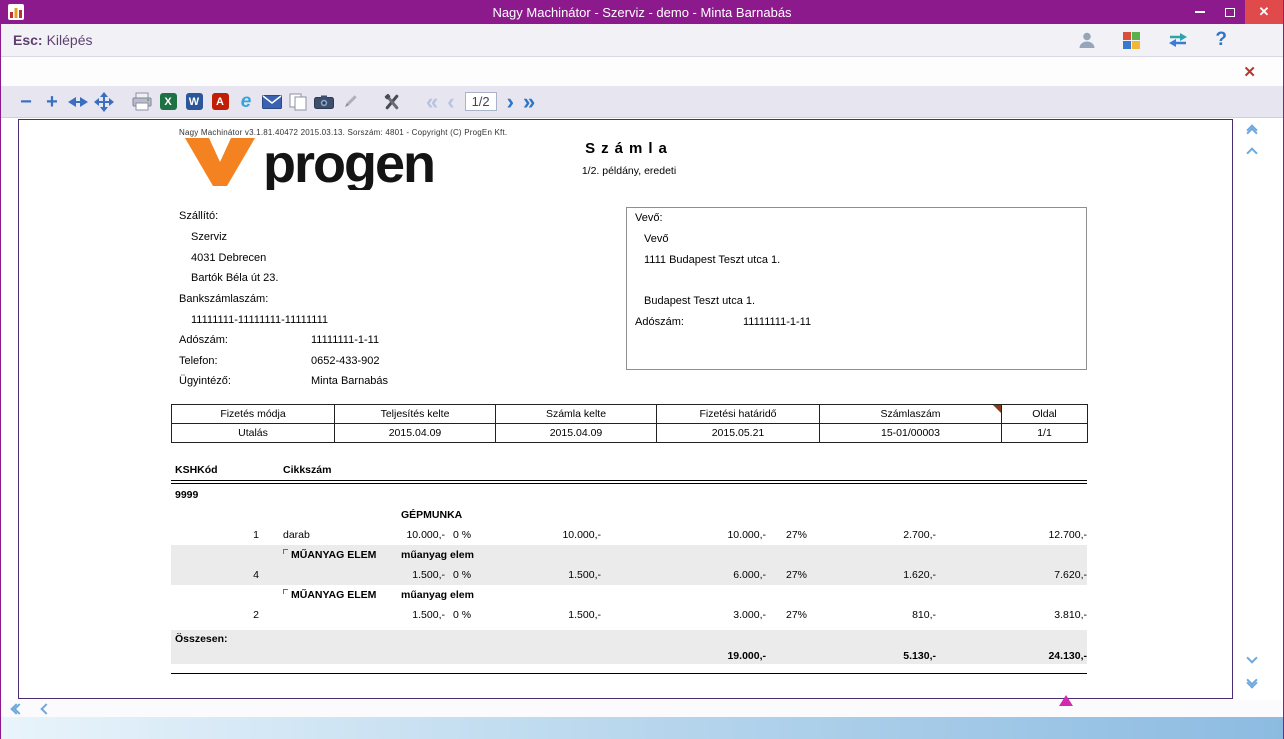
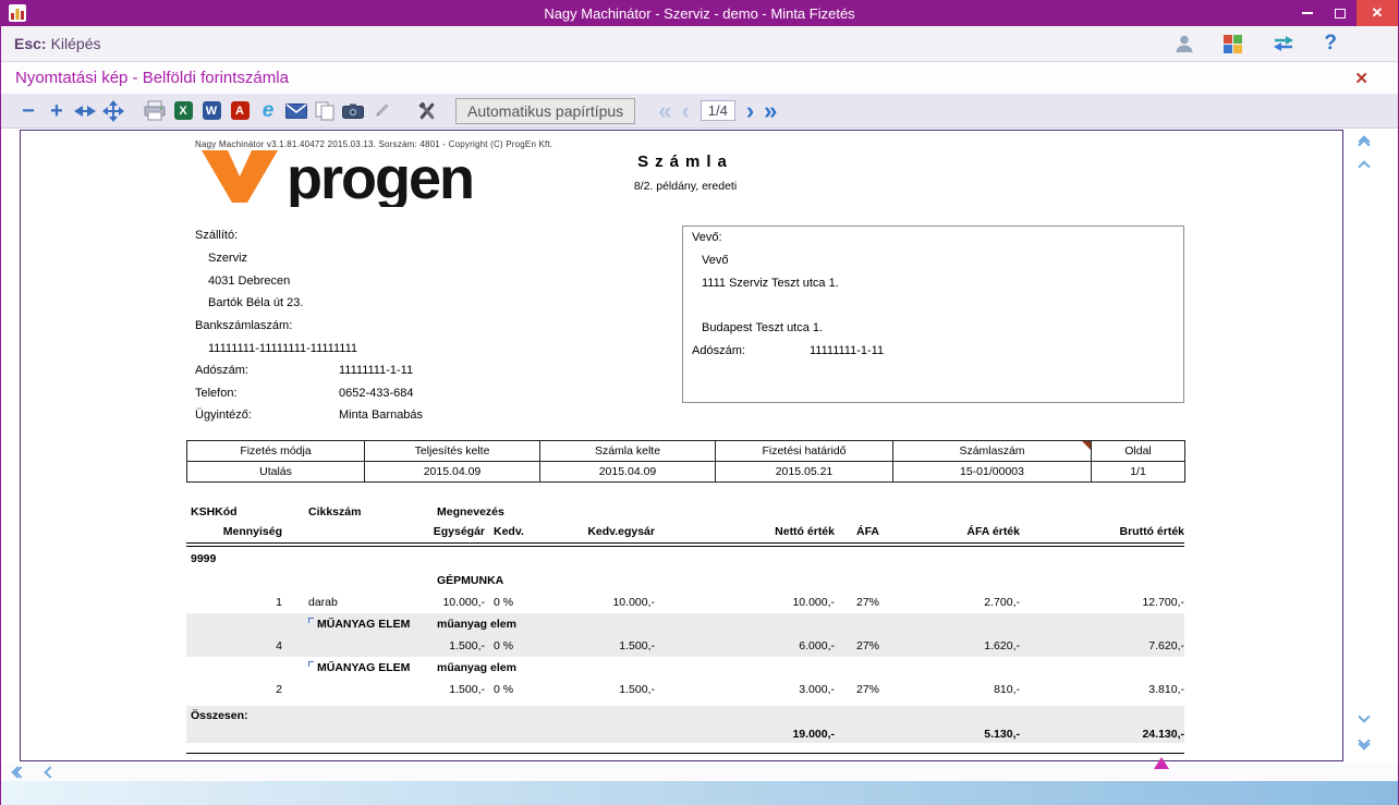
- Nagy Machinátor - Szerviz - demo - Minta Barnabás
+ Nagy Machinátor - Szerviz - demo - Minta Fizetés
  ✕
  Esc: Kilépés
  ?
+ Nyomtatási kép - Belföldi forintszámla
  ✕
  −
  +
  X
  W
  A
  e
+ Automatikus papírtípus
  «
  ‹
- 1/2
+ 1/4
  ›
  »
  Nagy Machinátor v3.1.81.40472 2015.03.13. Sorszám: 4801 - Copyright (C) ProgEn Kft.
  progen
  Számla
- 1/2. példány, eredeti
+ 8/2. példány, eredeti
  Szállító:
  Szerviz
  4031 Debrecen
  Bartók Béla út 23.
  Bankszámlaszám:
  11111111-11111111-11111111
  Adószám:
  11111111-1-11
  Telefon:
- 0652-433-902
+ 0652-433-684
  Ügyintéző:
  Minta Barnabás
  Vevő:
  Vevő
- 1111 Budapest Teszt utca 1.
+ 1111 Szerviz Teszt utca 1.
  Budapest Teszt utca 1.
  Adószám:
  11111111-1-11
  Fizetés módja	Teljesítés kelte	Számla kelte	Fizetési határidő	Számlaszám	Oldal
  Utalás	2015.04.09	2015.04.09	2015.05.21	15-01/00003	1/1
  KSHKód
  Cikkszám
+ Megnevezés
+ Mennyiség
+ Egységár
+ Kedv.
+ Kedv.egysár
+ Nettó érték
+ ÁFA
+ ÁFA érték
+ Bruttó érték
  9999
  GÉPMUNKA
  1
  darab
  10.000,-
  0 %
  10.000,-
  10.000,-
  27%
  2.700,-
  12.700,-
  MŰANYAG ELEM
  műanyag elem
  4
  1.500,-
  0 %
  1.500,-
  6.000,-
  27%
  1.620,-
  7.620,-
  MŰANYAG ELEM
  műanyag elem
  2
  1.500,-
  0 %
  1.500,-
  3.000,-
  27%
  810,-
  3.810,-
  Összesen:
  19.000,-
  5.130,-
  24.130,-
